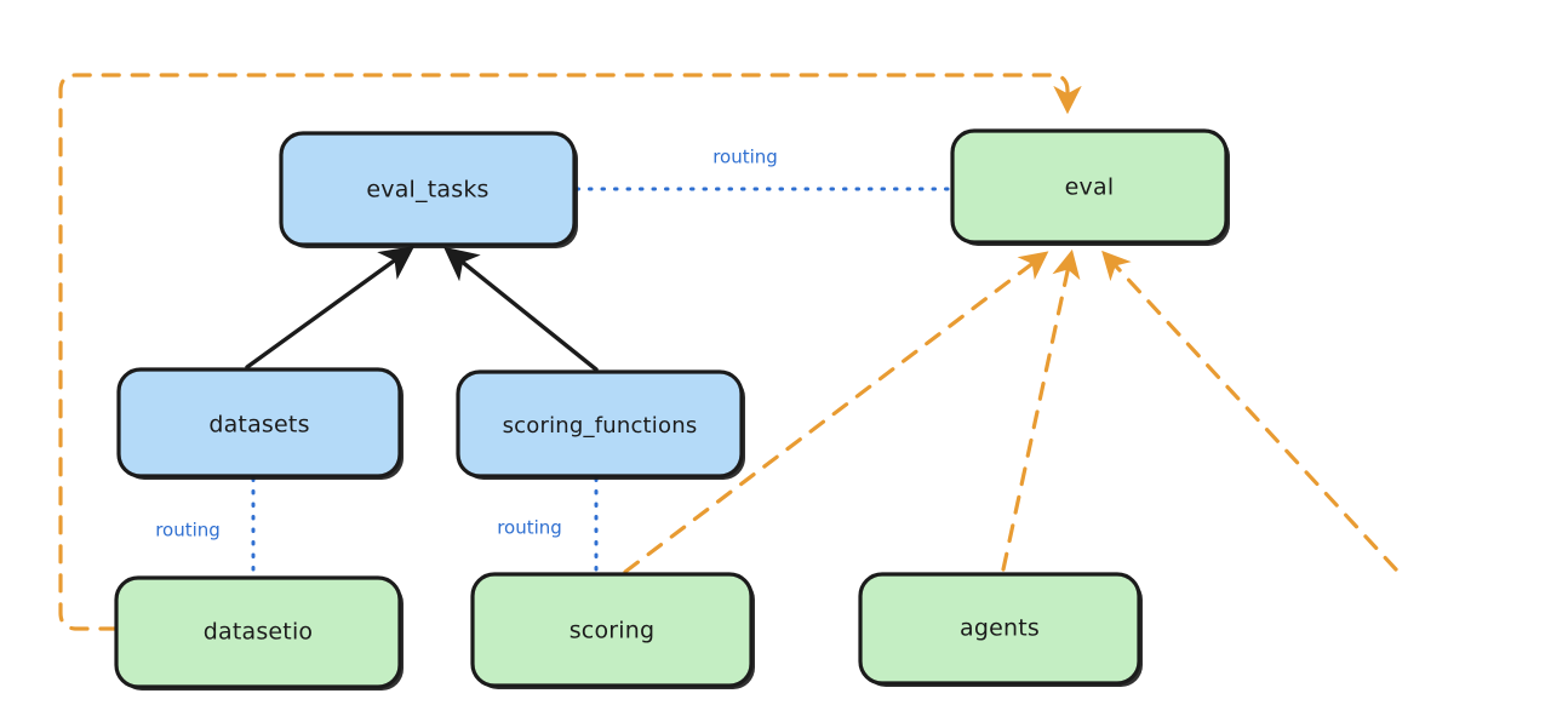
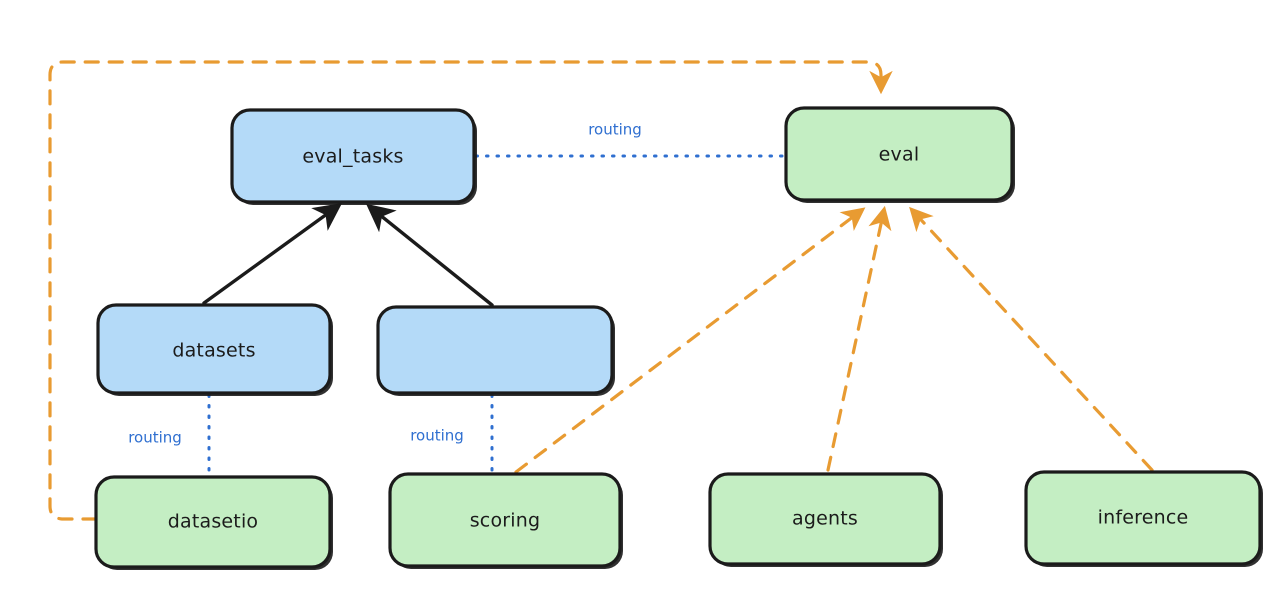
  eval_tasks
  eval
  datasets
- scoring_functions
  datasetio
  scoring
  agents
+ inference
  routing
  routing
  routing
